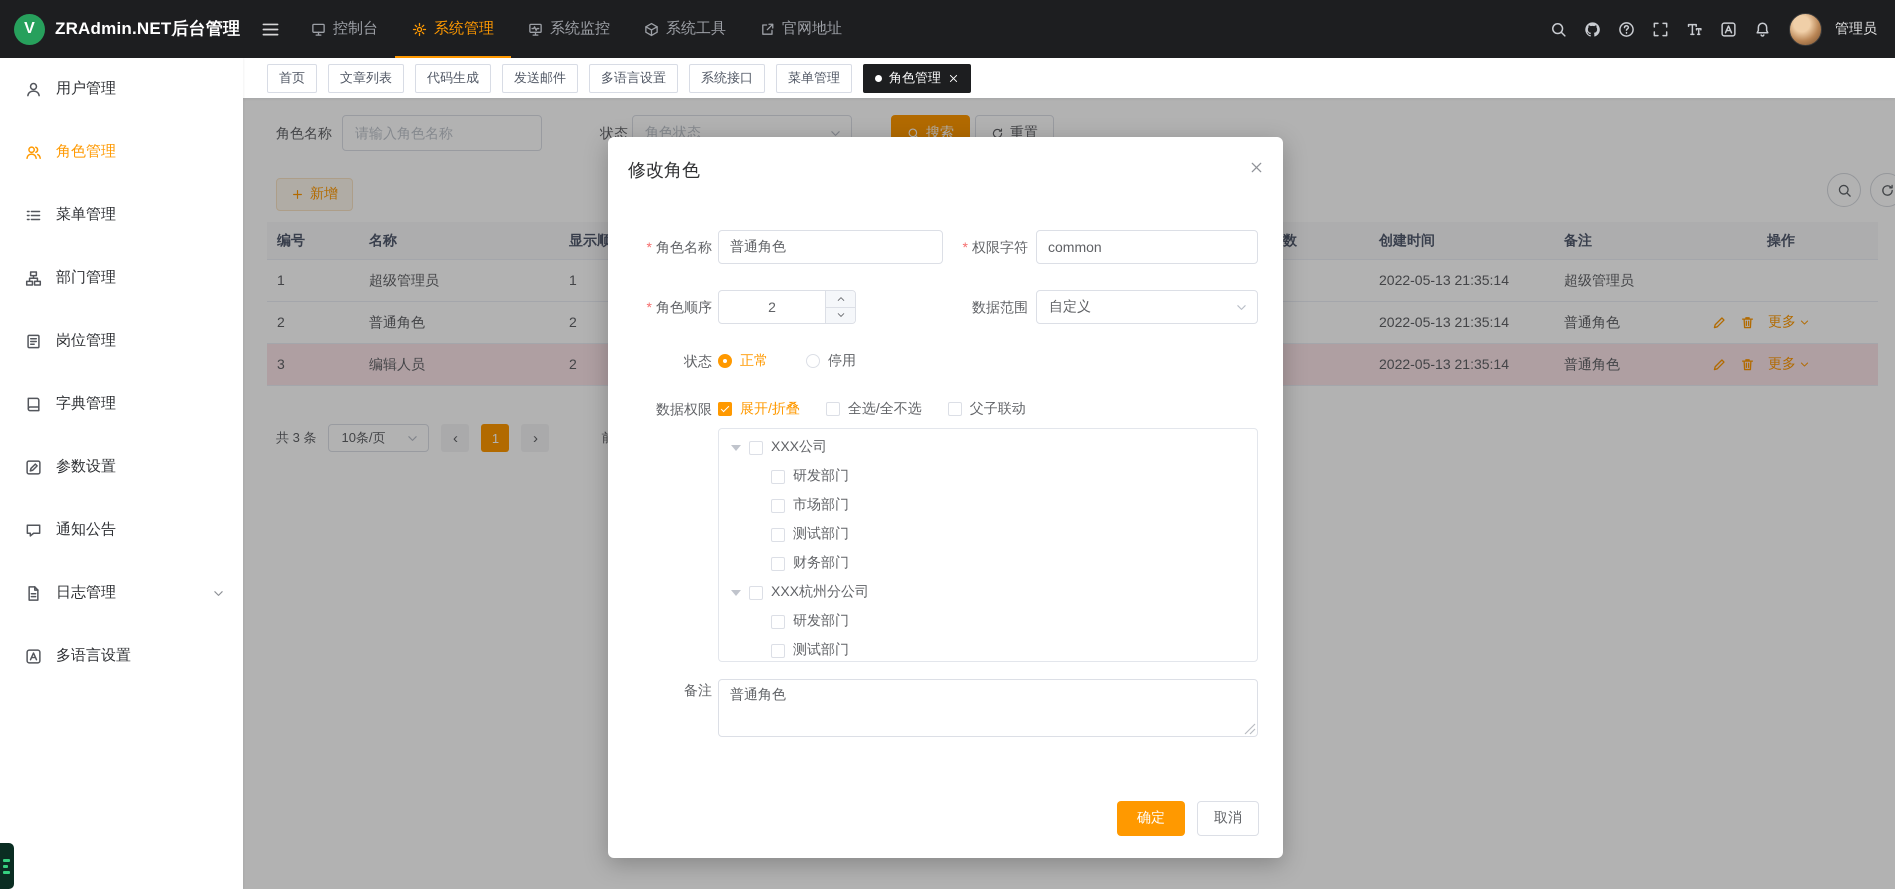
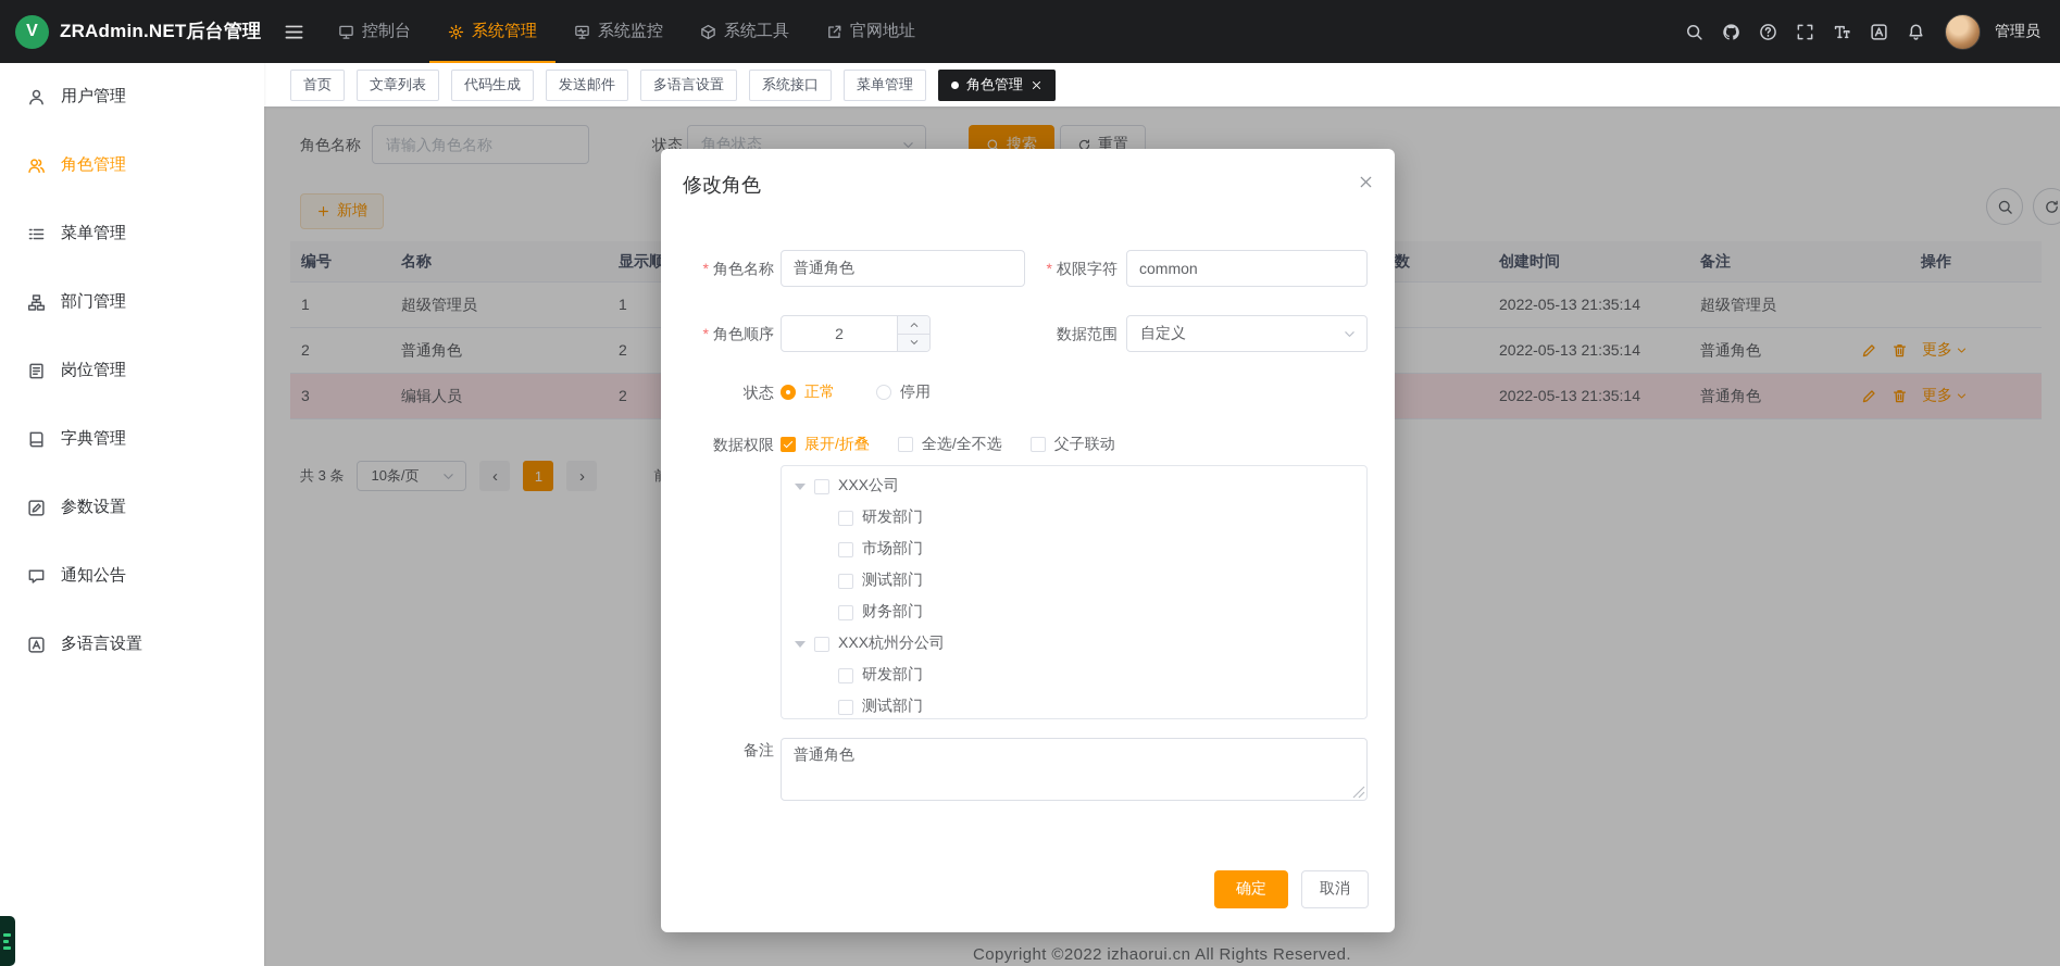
  V
  ZRAdmin.NET后台管理
  控制台
  系统管理
  系统监控
  系统工具
  官网地址
  管理员
  用户管理
  角色管理
  菜单管理
  部门管理
  岗位管理
  字典管理
  参数设置
  通知公告
- 日志管理
  多语言设置
  首页
  文章列表
  代码生成
  发送邮件
  多语言设置
  系统接口
  菜单管理
  角色管理
  角色名称
  请输入角色名称
  状态
  角色状态
  搜索
  重置
  新增
  编号
  名称
  显示顺
  创建时间
  备注
  操作
  1
  超级管理员
  1
  2022-05-13 21:35:14
  超级管理员
  2
  普通角色
  2
  2022-05-13 21:35:14
  普通角色
  更多
  3
  编辑人员
  2
  2022-05-13 21:35:14
  普通角色
  更多
  共 3 条
  10条/页
  ‹
  1
  ›
+ Copyright ©2022 izhaorui.cn All Rights Reserved.
  修改角色
  角色名称
  普通角色
  权限字符
  common
  角色顺序
  2
  数据范围
  自定义
  状态
  正常
  停用
  数据权限
  展开/折叠
  全选/全不选
  父子联动
  XXX公司
  研发部门
  市场部门
  测试部门
  财务部门
  XXX杭州分公司
  研发部门
  测试部门
  备注
  普通角色
  确定
  取消
